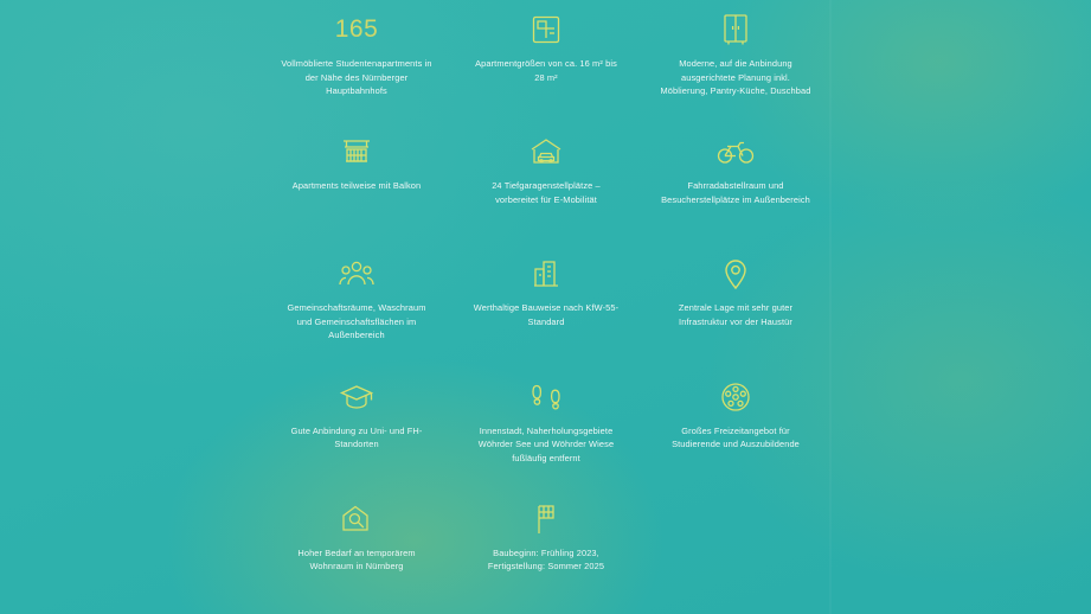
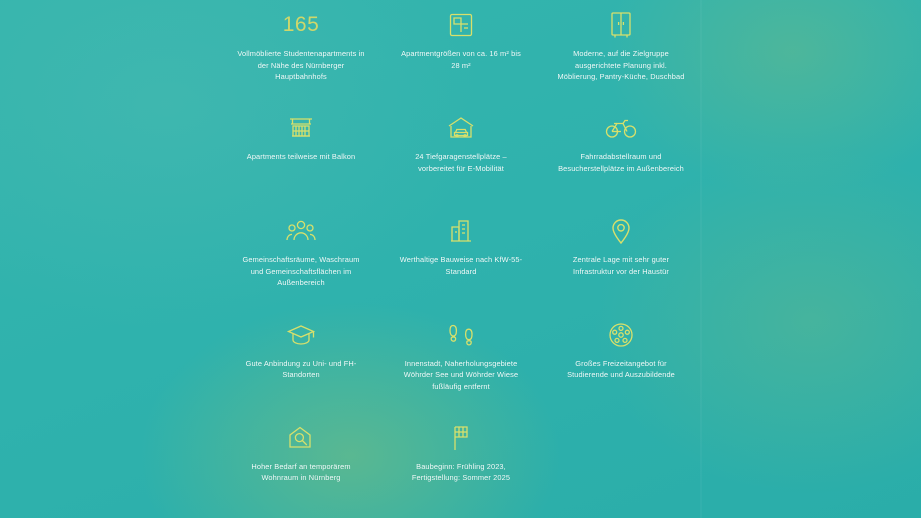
  165
  Vollmöblierte Studentenapartments in der Nähe des Nürnberger Hauptbahnhofs
  Apartmentgrößen von ca. 16 m² bis 28 m²
- Moderne, auf die Anbindung ausgerichtete Planung inkl. Möblierung, Pantry-Küche, Duschbad
+ Moderne, auf die Zielgruppe ausgerichtete Planung inkl. Möblierung, Pantry-Küche, Duschbad
  Apartments teilweise mit Balkon
  24 Tiefgaragenstellplätze – vorbereitet für E-Mobilität
  Fahrradabstellraum und Besucherstellplätze im Außenbereich
  Gemeinschaftsräume, Waschraum und Gemeinschaftsflächen im Außenbereich
  Werthaltige Bauweise nach KfW-55-Standard
  Zentrale Lage mit sehr guter Infrastruktur vor der Haustür
  Gute Anbindung zu Uni- und FH-Standorten
  Innenstadt, Naherholungsgebiete Wöhrder See und Wöhrder Wiese fußläufig entfernt
  Großes Freizeitangebot für Studierende und Auszubildende
  Hoher Bedarf an temporärem Wohnraum in Nürnberg
  Baubeginn: Frühling 2023, Fertigstellung: Sommer 2025
